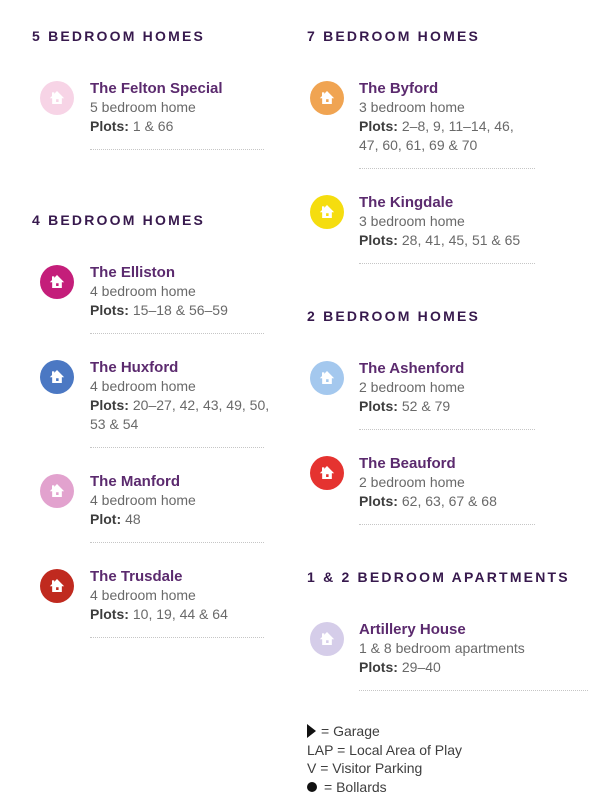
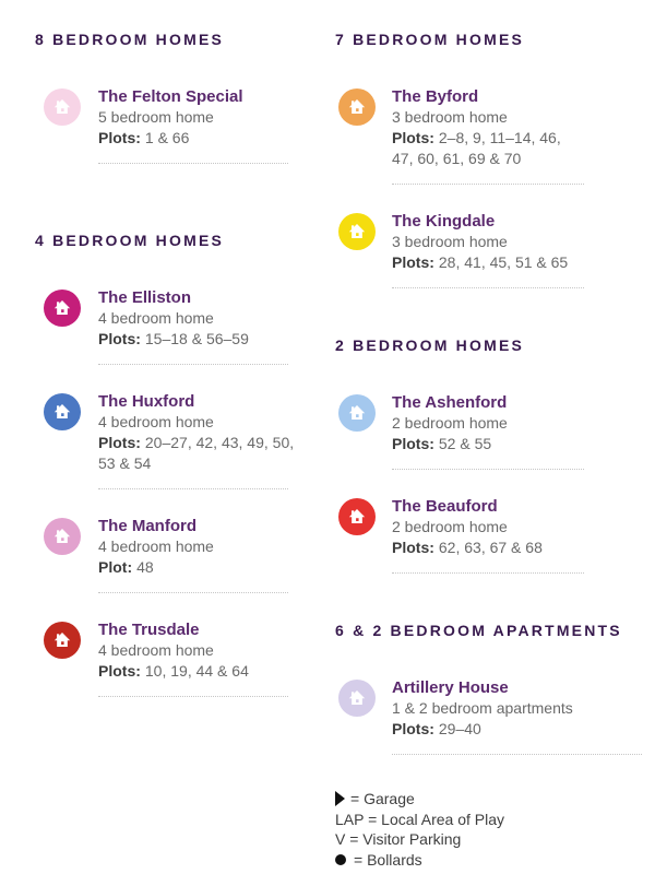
- 5 BEDROOM HOMES
+ 8 BEDROOM HOMES
  The Felton Special
  5 bedroom home
  Plots: 1 & 66
  4 BEDROOM HOMES
  The Elliston
  4 bedroom home
  Plots: 15–18 & 56–59
  The Huxford
  4 bedroom home
  Plots: 20–27, 42, 43, 49, 50, 53 & 54
  The Manford
  4 bedroom home
  Plot: 48
  The Trusdale
  4 bedroom home
  Plots: 10, 19, 44 & 64
  7 BEDROOM HOMES
  The Byford
  3 bedroom home
  Plots: 2–8, 9, 11–14, 46, 47, 60, 61, 69 & 70
  The Kingdale
  3 bedroom home
  Plots: 28, 41, 45, 51 & 65
  2 BEDROOM HOMES
  The Ashenford
  2 bedroom home
- Plots: 52 & 79
+ Plots: 52 & 55
  The Beauford
  2 bedroom home
  Plots: 62, 63, 67 & 68
- 1 & 2 BEDROOM APARTMENTS
+ 6 & 2 BEDROOM APARTMENTS
  Artillery House
- 1 & 8 bedroom apartments
+ 1 & 2 bedroom apartments
  Plots: 29–40
  = Garage
  LAP = Local Area of Play
  V = Visitor Parking
  = Bollards
